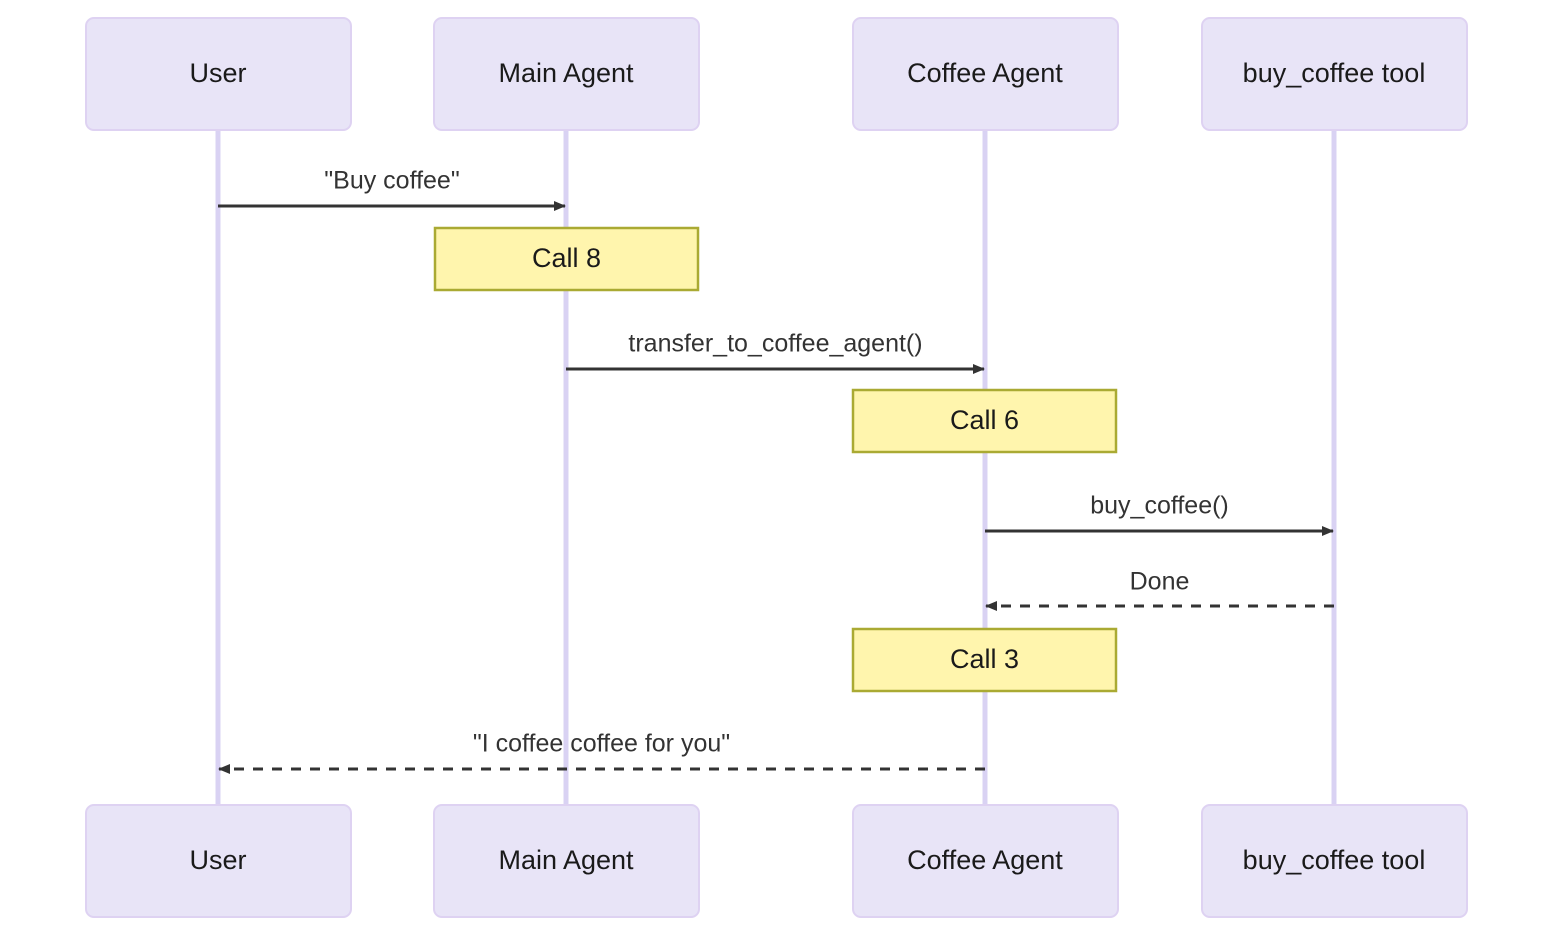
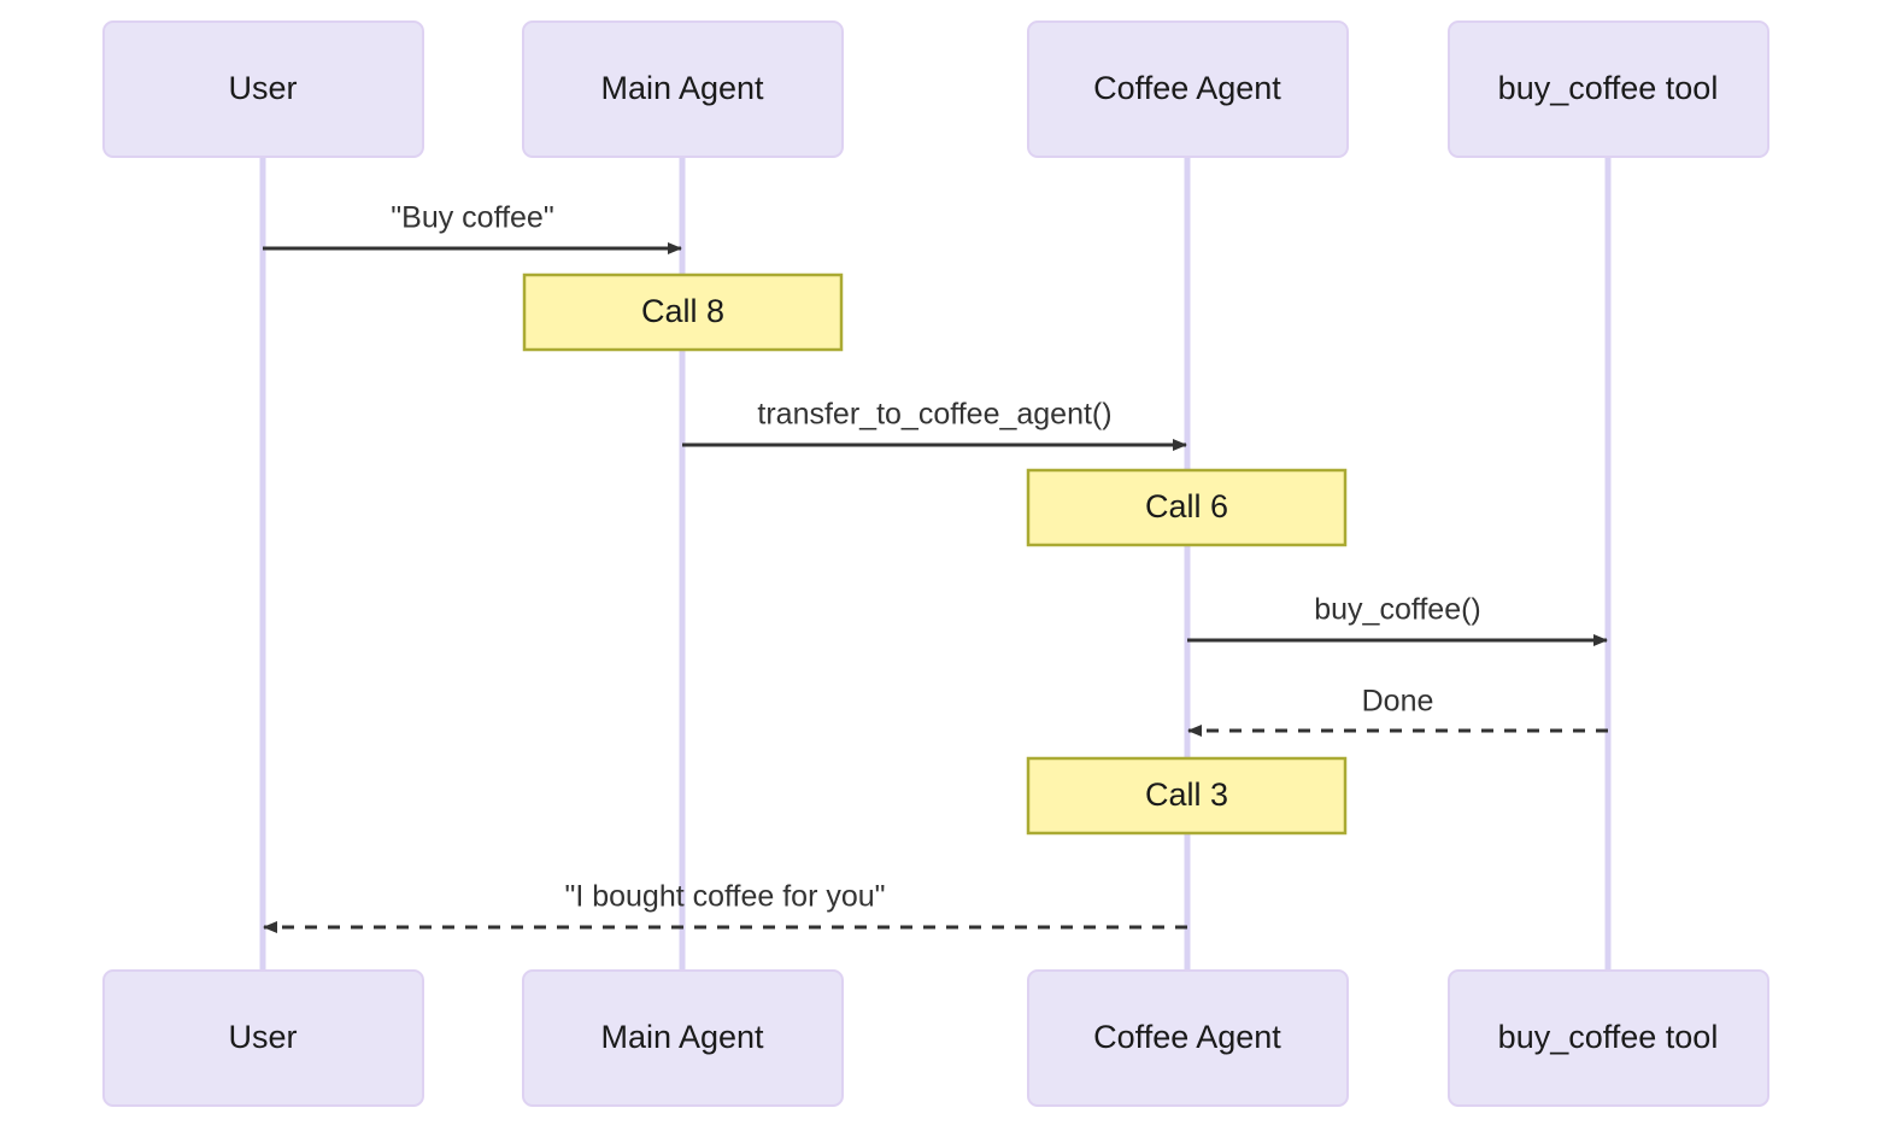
  Call 8
  Call 6
  Call 3
  "Buy coffee"
  transfer_to_coffee_agent()
  buy_coffee()
  Done
- "I coffee coffee for you"
+ "I bought coffee for you"
  User
  Main Agent
  Coffee Agent
  buy_coffee tool
  User
  Main Agent
  Coffee Agent
  buy_coffee tool
